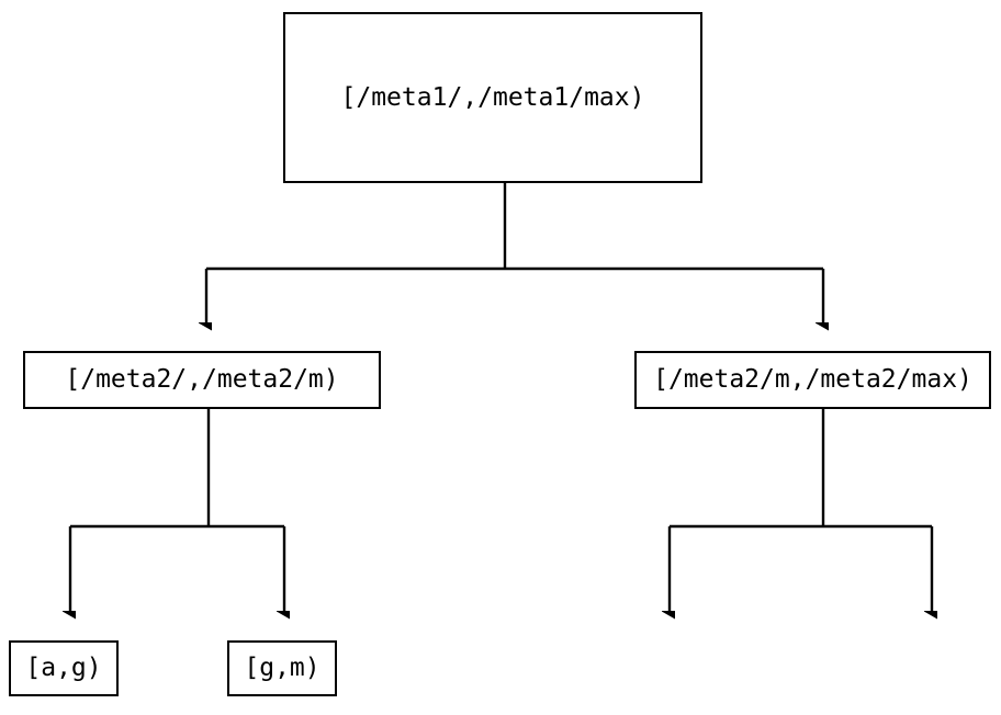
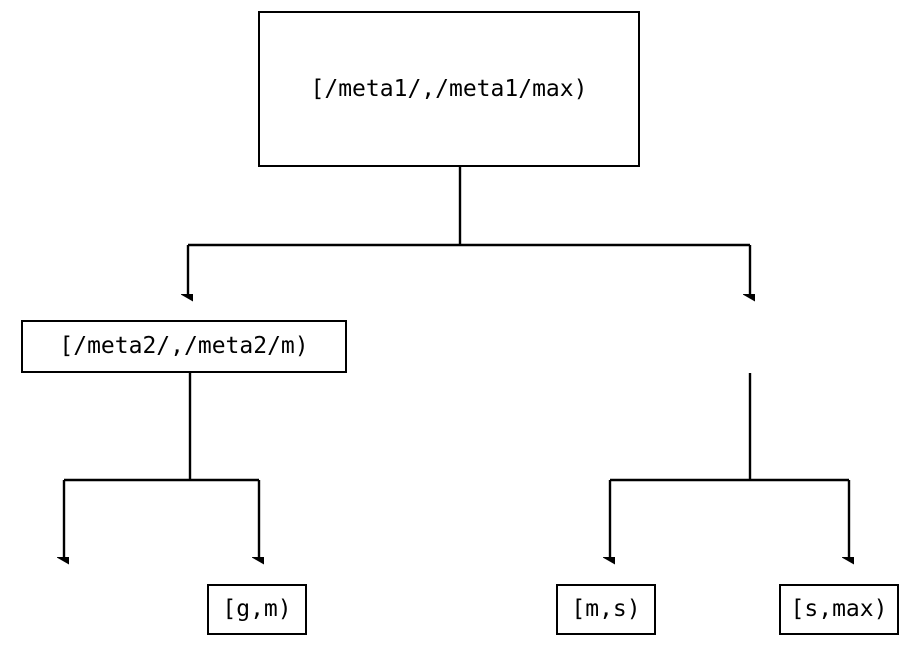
  [/meta1/,/meta1/max)
  [/meta2/,/meta2/m)
- [/meta2/m,/meta2/max)
- [a,g)
  [g,m)
+ [m,s)
+ [s,max)
